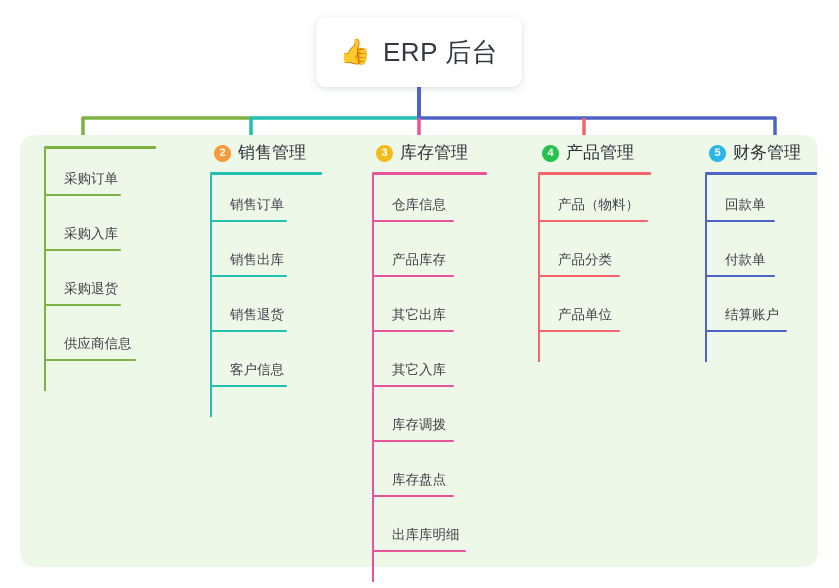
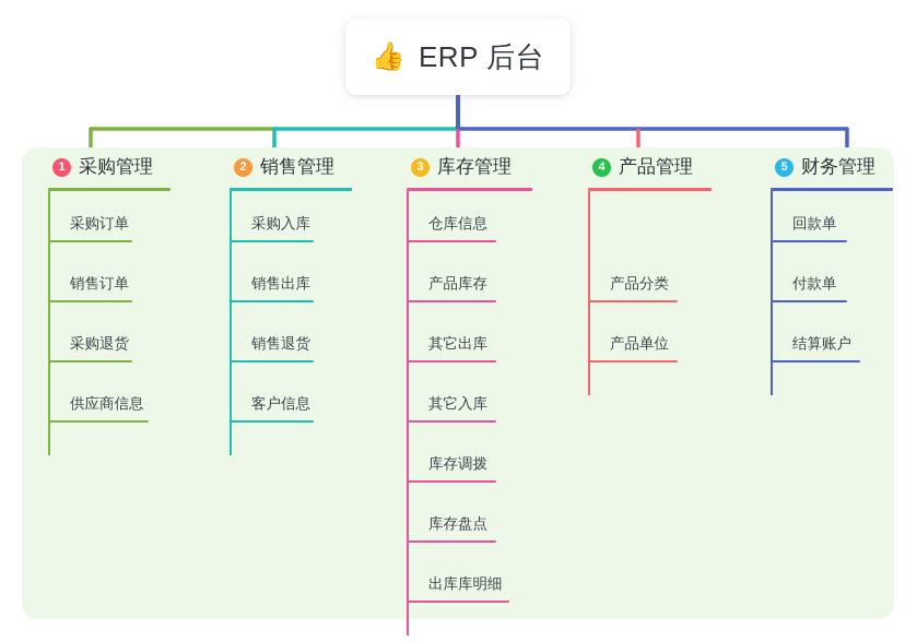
  👍
  ERP 后台
+ 1
+ 采购管理
  采购订单
- 采购入库
+ 销售订单
  采购退货
  供应商信息
  2
  销售管理
- 销售订单
+ 采购入库
  销售出库
  销售退货
  客户信息
  3
  库存管理
  仓库信息
  产品库存
  其它出库
  其它入库
  库存调拨
  库存盘点
  出库库明细
  4
  产品管理
- 产品（物料）
  产品分类
  产品单位
  5
  财务管理
  回款单
  付款单
  结算账户
